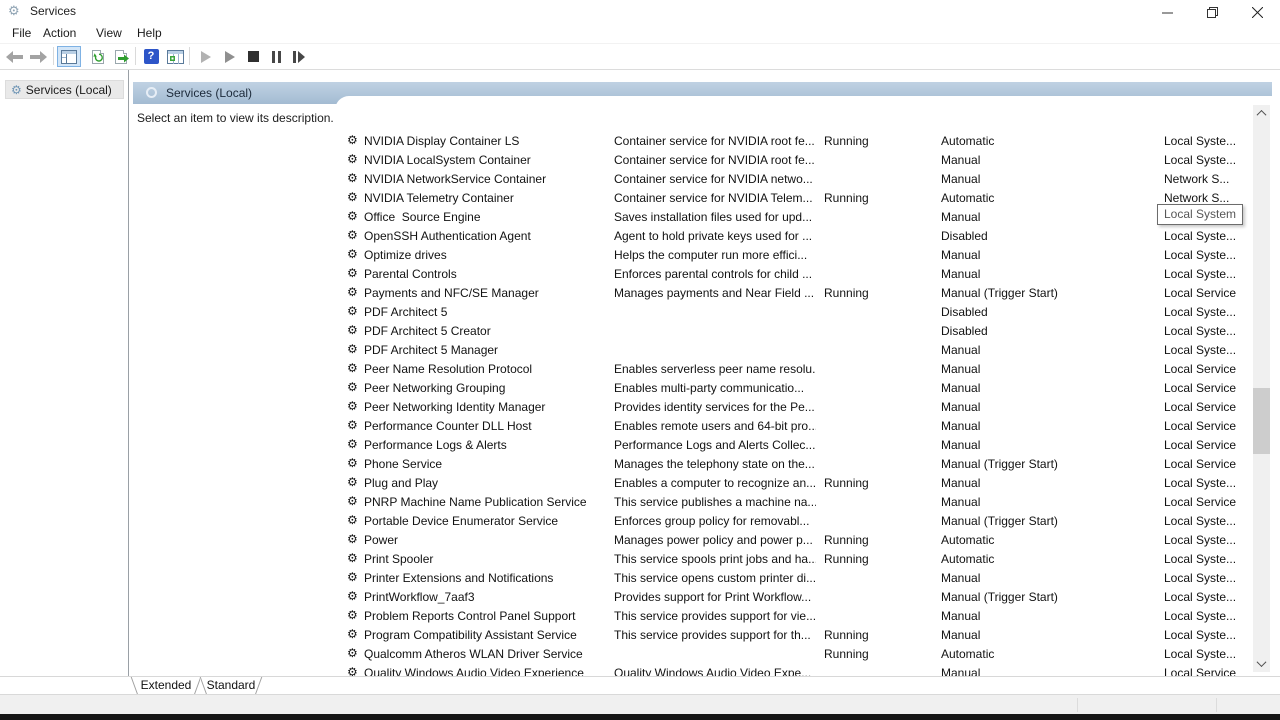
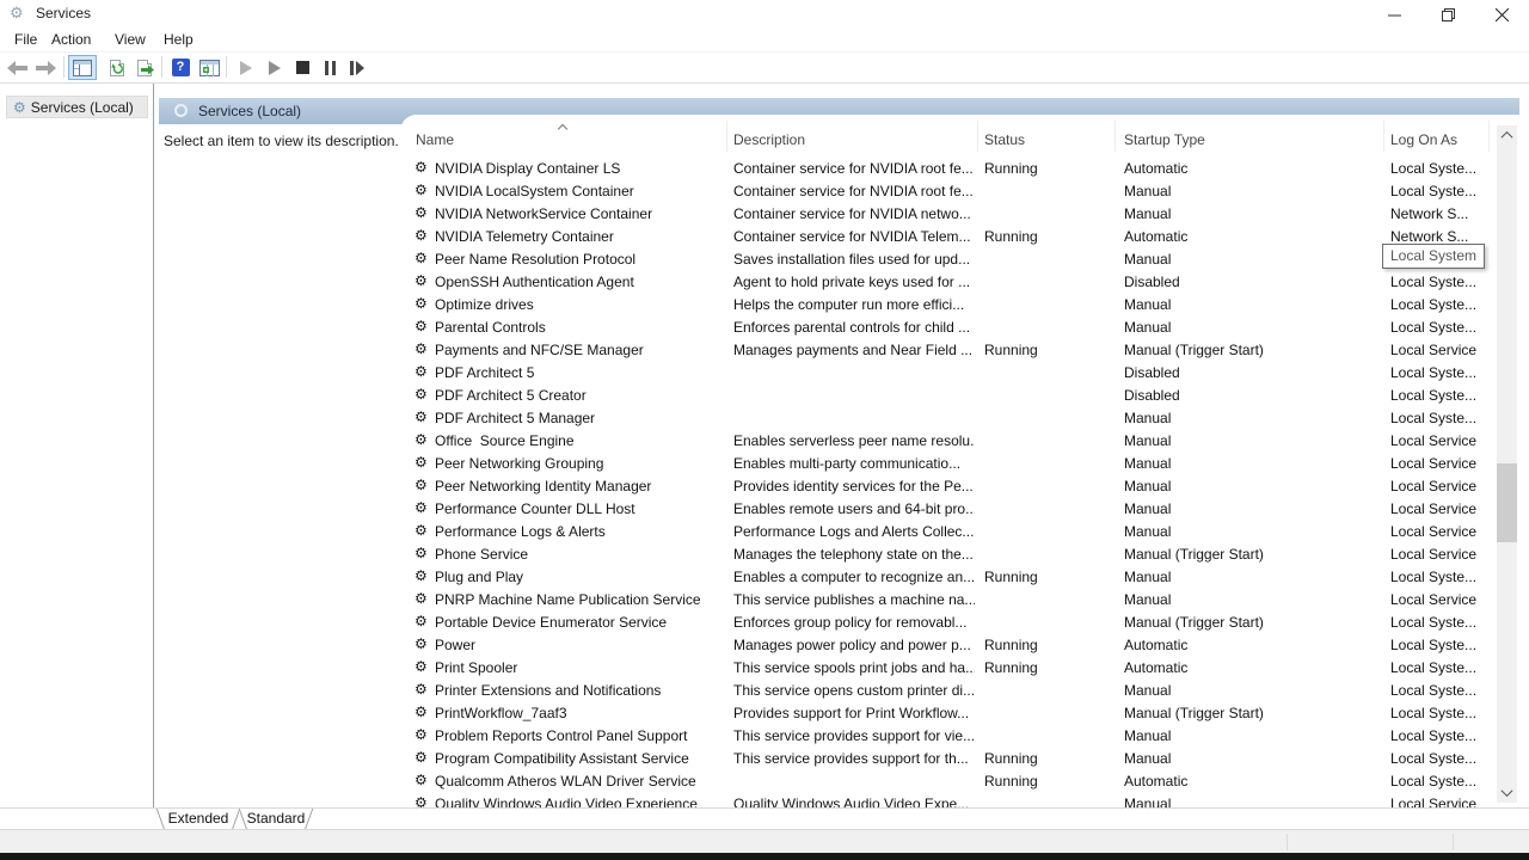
  ⚙
  Services
  File
  Action
  View
  Help
  ?
  ⚙
  Services (Local)
  Services (Local)
  Select an item to view its description.
+ Name
+ Description
+ Status
+ Startup Type
+ Log On As
  ⚙
  NVIDIA Display Container LS
  Container service for NVIDIA root fe...
  Running
  Automatic
  Local Syste...
  ⚙
  NVIDIA LocalSystem Container
  Container service for NVIDIA root fe...
  Manual
  Local Syste...
  ⚙
  NVIDIA NetworkService Container
  Container service for NVIDIA netwo...
  Manual
  Network S...
  ⚙
  NVIDIA Telemetry Container
  Container service for NVIDIA Telem...
  Running
  Automatic
  Network S...
  ⚙
- Office Source Engine
+ Peer Name Resolution Protocol
  Saves installation files used for upd...
  Manual
  ⚙
  OpenSSH Authentication Agent
  Agent to hold private keys used for ...
  Disabled
  Local Syste...
  ⚙
  Optimize drives
  Helps the computer run more effici...
  Manual
  Local Syste...
  ⚙
  Parental Controls
  Enforces parental controls for child ...
  Manual
  Local Syste...
  ⚙
  Payments and NFC/SE Manager
  Manages payments and Near Field ...
  Running
  Manual (Trigger Start)
  Local Service
  ⚙
  PDF Architect 5
  Disabled
  Local Syste...
  ⚙
  PDF Architect 5 Creator
  Disabled
  Local Syste...
  ⚙
  PDF Architect 5 Manager
  Manual
  Local Syste...
  ⚙
- Peer Name Resolution Protocol
+ Office Source Engine
  Enables serverless peer name resolu.
  Manual
  Local Service
  ⚙
  Peer Networking Grouping
  Enables multi-party communicatio...
  Manual
  Local Service
  ⚙
  Peer Networking Identity Manager
  Provides identity services for the Pe...
  Manual
  Local Service
  ⚙
  Performance Counter DLL Host
  Enables remote users and 64-bit pro..
  Manual
  Local Service
  ⚙
  Performance Logs & Alerts
  Performance Logs and Alerts Collec...
  Manual
  Local Service
  ⚙
  Phone Service
  Manages the telephony state on the...
  Manual (Trigger Start)
  Local Service
  ⚙
  Plug and Play
  Enables a computer to recognize an...
  Running
  Manual
  Local Syste...
  ⚙
  PNRP Machine Name Publication Service
  This service publishes a machine na...
  Manual
  Local Service
  ⚙
  Portable Device Enumerator Service
  Enforces group policy for removabl...
  Manual (Trigger Start)
  Local Syste...
  ⚙
  Power
  Manages power policy and power p...
  Running
  Automatic
  Local Syste...
  ⚙
  Print Spooler
  This service spools print jobs and ha..
  Running
  Automatic
  Local Syste...
  ⚙
  Printer Extensions and Notifications
  This service opens custom printer di...
  Manual
  Local Syste...
  ⚙
  PrintWorkflow_7aaf3
  Provides support for Print Workflow...
  Manual (Trigger Start)
  Local Syste...
  ⚙
  Problem Reports Control Panel Support
  This service provides support for vie...
  Manual
  Local Syste...
  ⚙
  Program Compatibility Assistant Service
  This service provides support for th...
  Running
  Manual
  Local Syste...
  ⚙
  Qualcomm Atheros WLAN Driver Service
  Running
  Automatic
  Local Syste...
  ⚙
  Quality Windows Audio Video Experience
  Quality Windows Audio Video Expe...
  Manual
  Local Service
  Local System
  Extended
  Standard
